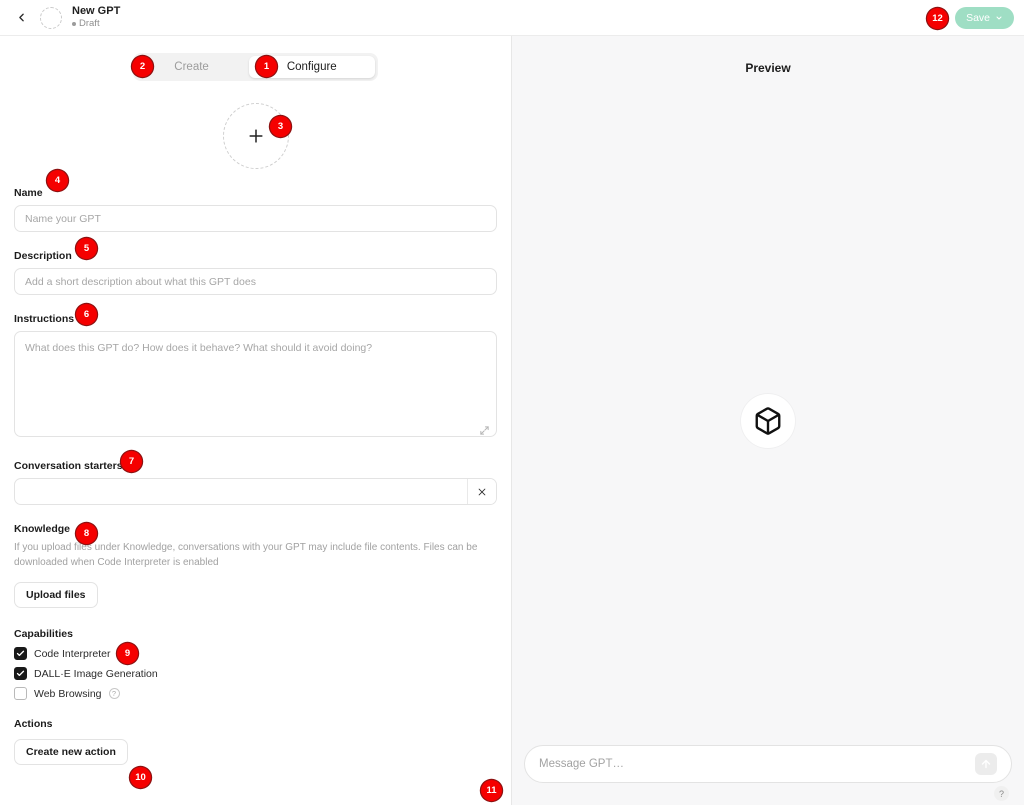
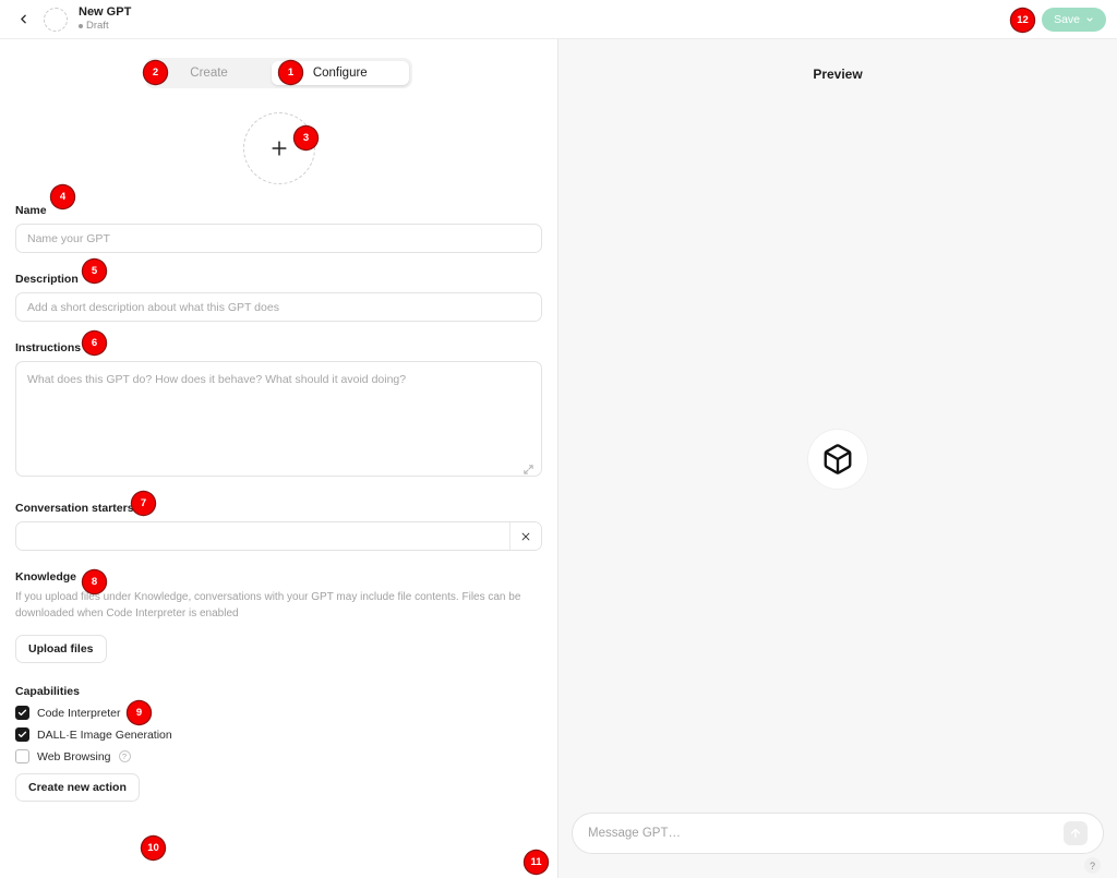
  New GPT
  Draft
  Save
  Create
  Configure
  Name
  Name your GPT
  Description
  Add a short description about what this GPT does
  Instructions
  What does this GPT do? How does it behave? What should it avoid doing?
  Conversation starters
  Knowledge
  If you upload files under Knowledge, conversations with your GPT may include file contents. Files can be downloaded when Code Interpreter is enabled
  Upload files
  Capabilities
  Code Interpreter
  DALL·E Image Generation
  Web Browsing
  ?
- Actions
  Create new action
  Preview
  Message GPT…
  ?
  1
  2
  3
  4
  5
  6
  7
  8
  9
  10
  11
  12
